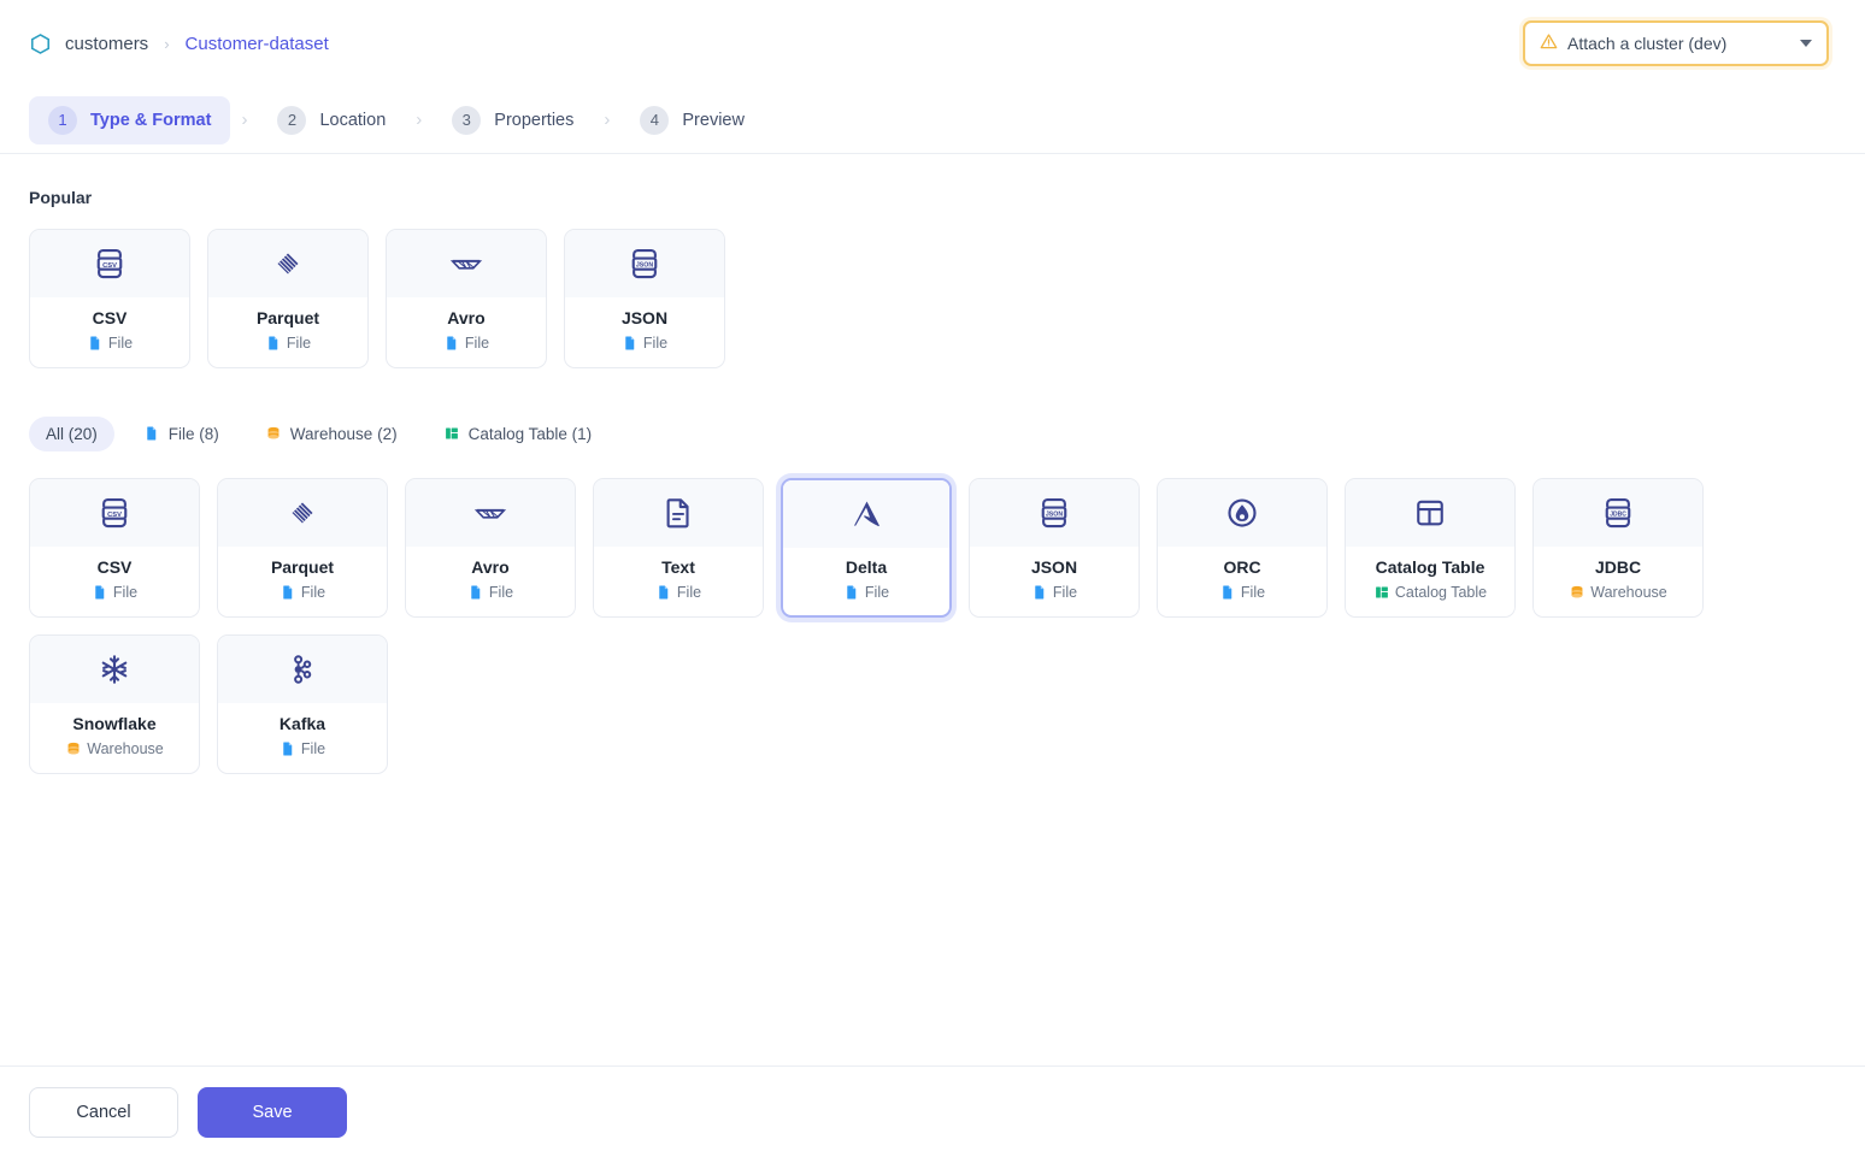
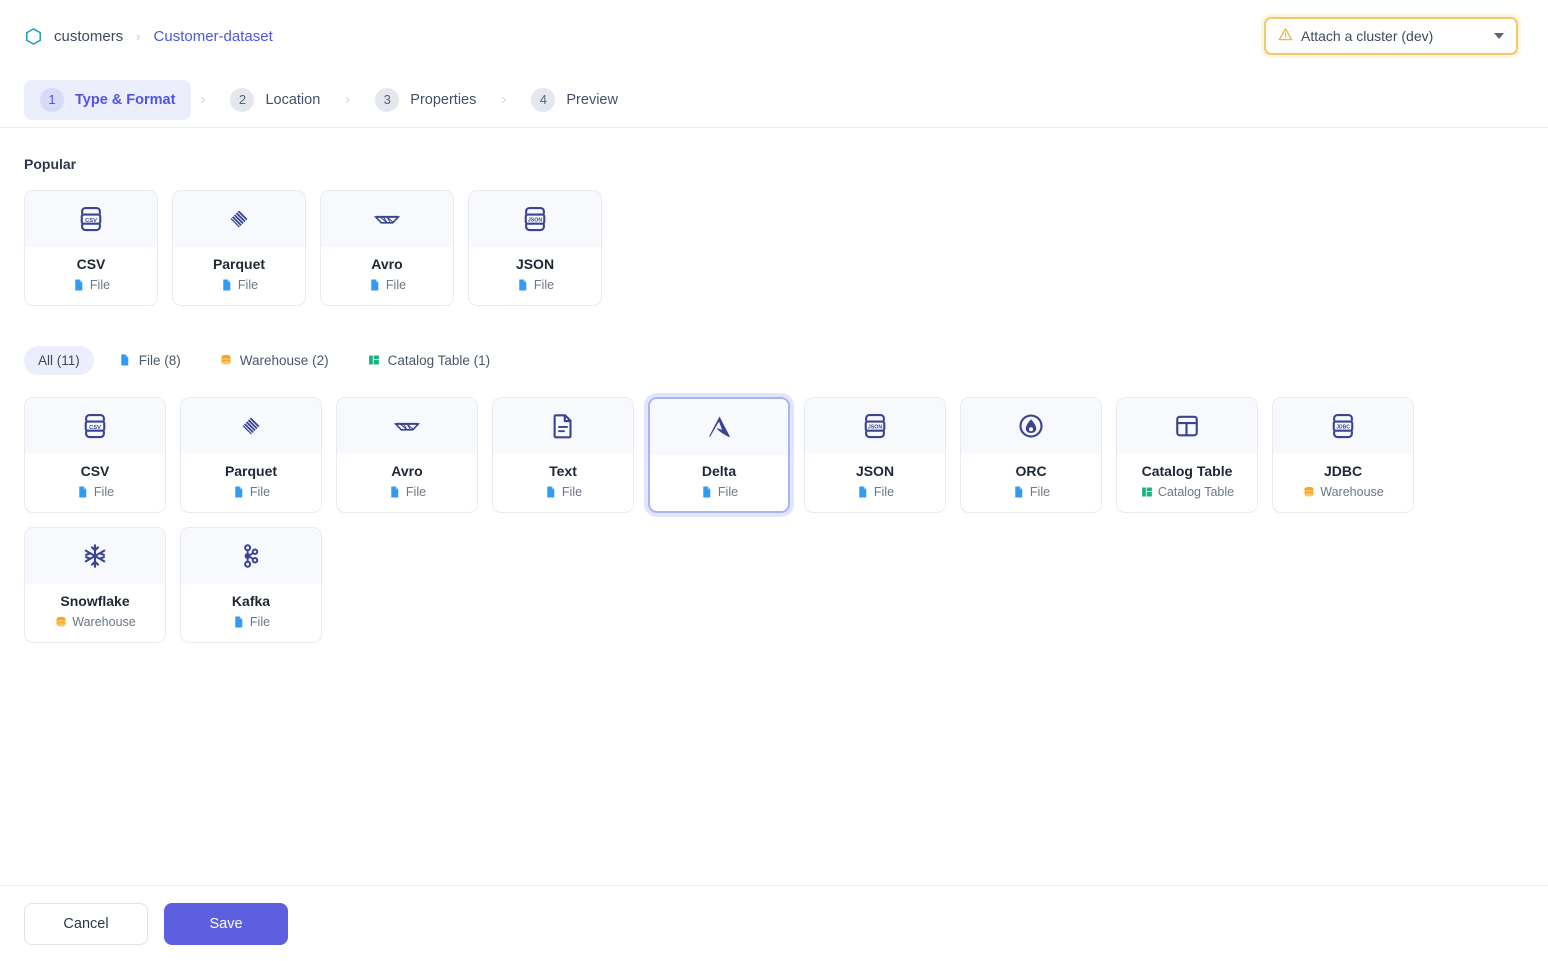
  customers
  ›
  Customer-dataset
  Attach a cluster (dev)
  1
  Type & Format
  ›
  2
  Location
  ›
  3
  Properties
  ›
  4
  Preview
  Popular
  CSV
  File
  Parquet
  File
  Avro
  File
  JSON
  File
- All (20)
+ All (11)
  File (8)
  Warehouse (2)
  Catalog Table (1)
  CSV
  File
  Parquet
  File
  Avro
  File
  Text
  File
  Delta
  File
  JSON
  File
  ORC
  File
  Catalog Table
  Catalog Table
  JDBC
  Warehouse
  Snowflake
  Warehouse
  Kafka
  File
  Cancel
  Save
